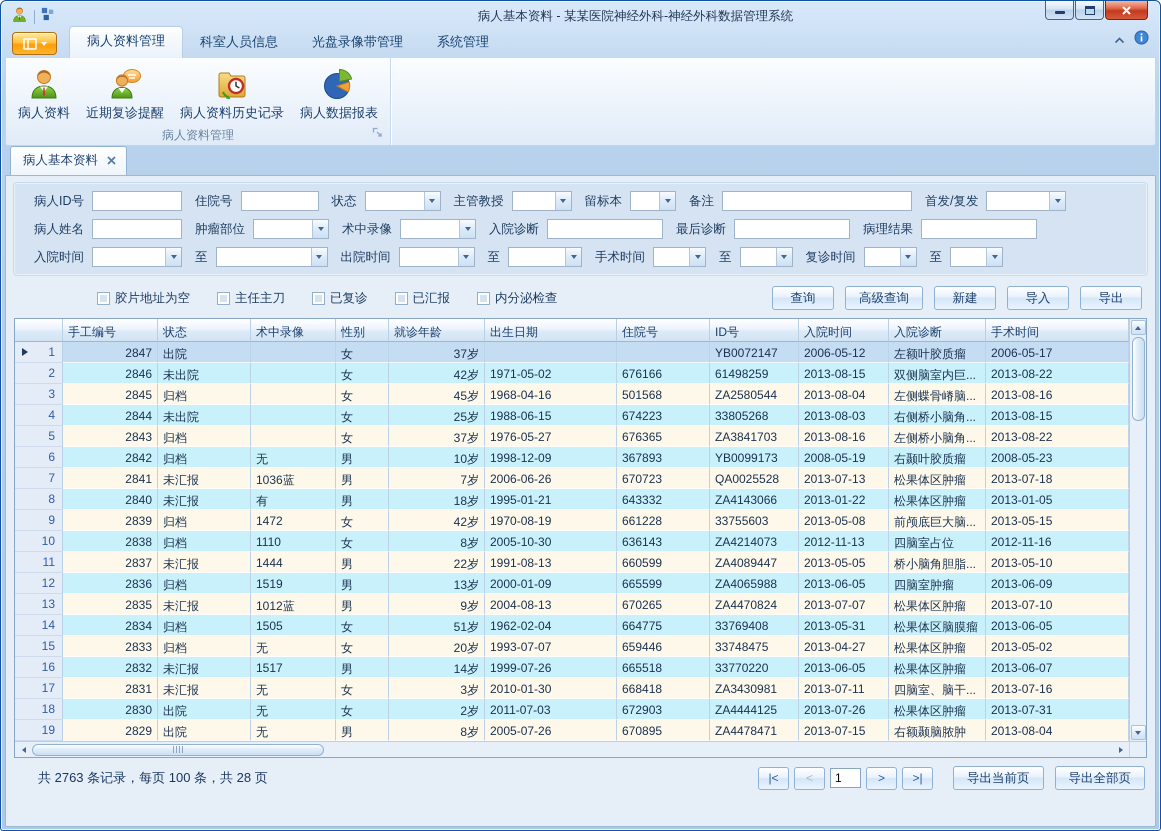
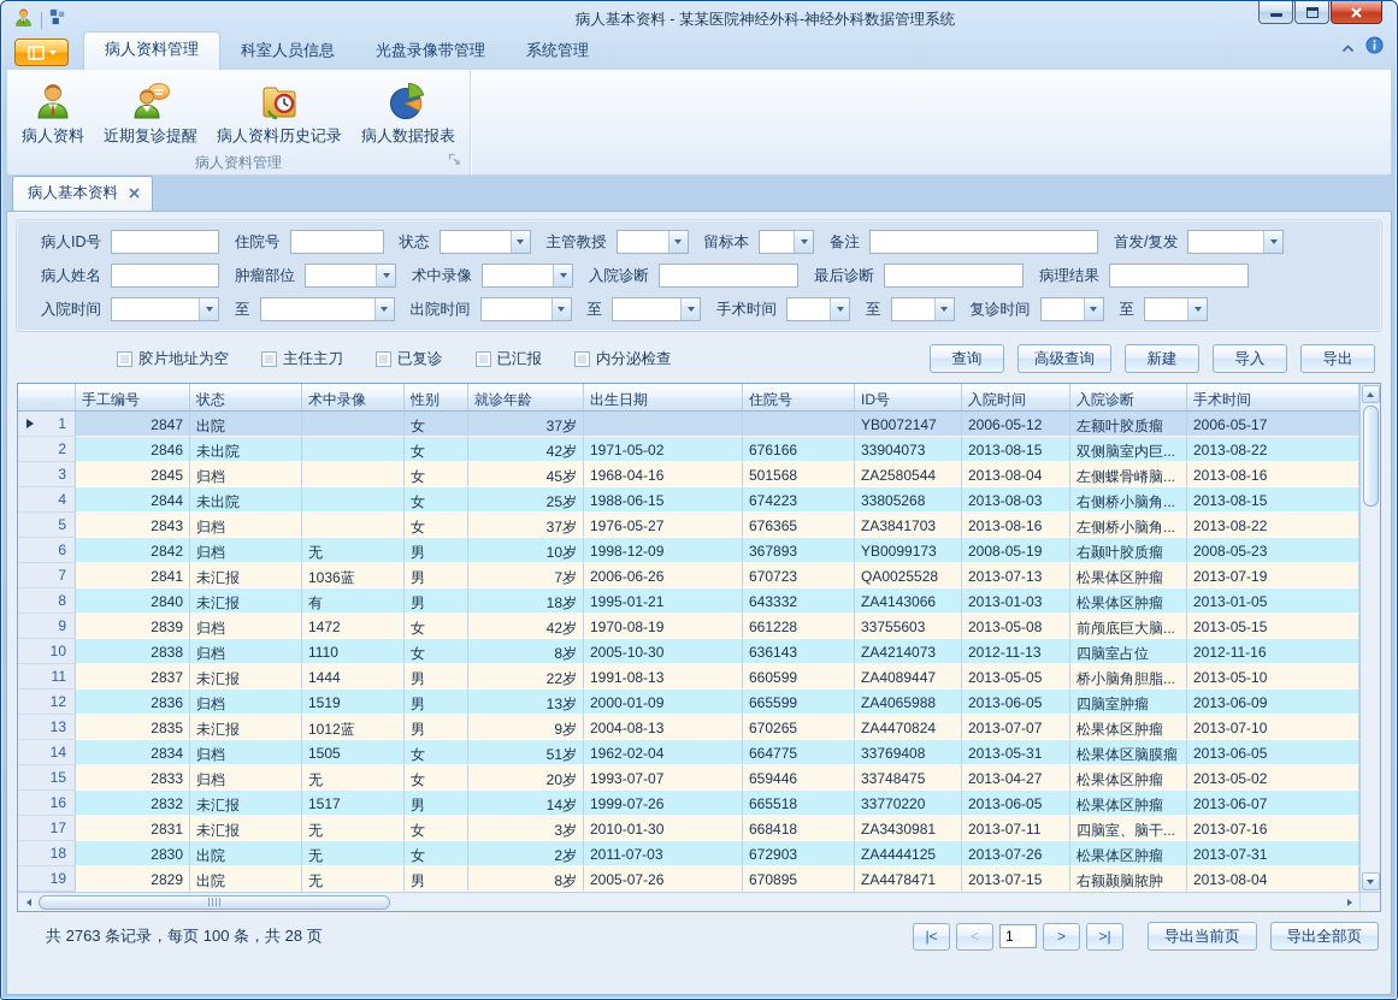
  病人基本资料 - 某某医院神经外科-神经外科数据管理系统
  病人资料管理
  科室人员信息
  光盘录像带管理
  系统管理
  病人资料
  近期复诊提醒
  病人资料历史记录
  病人数据报表
  病人资料管理
  病人基本资料
  病人ID号
  住院号
  状态
  主管教授
  留标本
  备注
  首发/复发
  病人姓名
  肿瘤部位
  术中录像
  入院诊断
  最后诊断
  病理结果
  入院时间
  至
  出院时间
  至
  手术时间
  至
  复诊时间
  至
  胶片地址为空
  主任主刀
  已复诊
  已汇报
  内分泌检查
  查询
  高级查询
  新建
  导入
  导出
  手工编号
  状态
  术中录像
  性别
  就诊年龄
  出生日期
  住院号
  ID号
  入院时间
  入院诊断
  手术时间
  1
  2847
  出院
  女
  37岁
  YB0072147
  2006-05-12
  左额叶胶质瘤
  2006-05-17
  2
  2846
  未出院
  女
  42岁
  1971-05-02
  676166
- 61498259
+ 33904073
  2013-08-15
  双侧脑室内巨...
  2013-08-22
  3
  2845
  归档
  女
  45岁
  1968-04-16
  501568
  ZA2580544
  2013-08-04
  左侧蝶骨嵴脑...
  2013-08-16
  4
  2844
  未出院
  女
  25岁
  1988-06-15
  674223
  33805268
  2013-08-03
  右侧桥小脑角...
  2013-08-15
  5
  2843
  归档
  女
  37岁
  1976-05-27
  676365
  ZA3841703
  2013-08-16
  左侧桥小脑角...
  2013-08-22
  6
  2842
  归档
  无
  男
  10岁
  1998-12-09
  367893
  YB0099173
  2008-05-19
  右颞叶胶质瘤
  2008-05-23
  7
  2841
  未汇报
  1036蓝
  男
  7岁
  2006-06-26
  670723
  QA0025528
  2013-07-13
  松果体区肿瘤
- 2013-07-18
+ 2013-07-19
  8
  2840
  未汇报
  有
  男
  18岁
  1995-01-21
  643332
  ZA4143066
- 2013-01-22
+ 2013-01-03
  松果体区肿瘤
  2013-01-05
  9
  2839
  归档
  1472
  女
  42岁
  1970-08-19
  661228
  33755603
  2013-05-08
  前颅底巨大脑...
  2013-05-15
  10
  2838
  归档
  1110
  女
  8岁
  2005-10-30
  636143
  ZA4214073
  2012-11-13
  四脑室占位
  2012-11-16
  11
  2837
  未汇报
  1444
  男
  22岁
  1991-08-13
  660599
  ZA4089447
  2013-05-05
  桥小脑角胆脂...
  2013-05-10
  12
  2836
  归档
  1519
  男
  13岁
  2000-01-09
  665599
  ZA4065988
  2013-06-05
  四脑室肿瘤
  2013-06-09
  13
  2835
  未汇报
  1012蓝
  男
  9岁
  2004-08-13
  670265
  ZA4470824
  2013-07-07
  松果体区肿瘤
  2013-07-10
  14
  2834
  归档
  1505
  女
  51岁
  1962-02-04
  664775
  33769408
  2013-05-31
  松果体区脑膜瘤
  2013-06-05
  15
  2833
  归档
  无
  女
  20岁
  1993-07-07
  659446
  33748475
  2013-04-27
  松果体区肿瘤
  2013-05-02
  16
  2832
  未汇报
  1517
  男
  14岁
  1999-07-26
  665518
  33770220
  2013-06-05
  松果体区肿瘤
  2013-06-07
  17
  2831
  未汇报
  无
  女
  3岁
  2010-01-30
  668418
  ZA3430981
  2013-07-11
  四脑室、脑干...
  2013-07-16
  18
  2830
  出院
  无
  女
  2岁
  2011-07-03
  672903
  ZA4444125
  2013-07-26
  松果体区肿瘤
  2013-07-31
  19
  2829
  出院
  无
  男
  8岁
  2005-07-26
  670895
  ZA4478471
  2013-07-15
  右额颞脑脓肿
  2013-08-04
  共 2763 条记录，每页 100 条，共 28 页
  |<
  <
  1
  >
  >|
  导出当前页
  导出全部页
